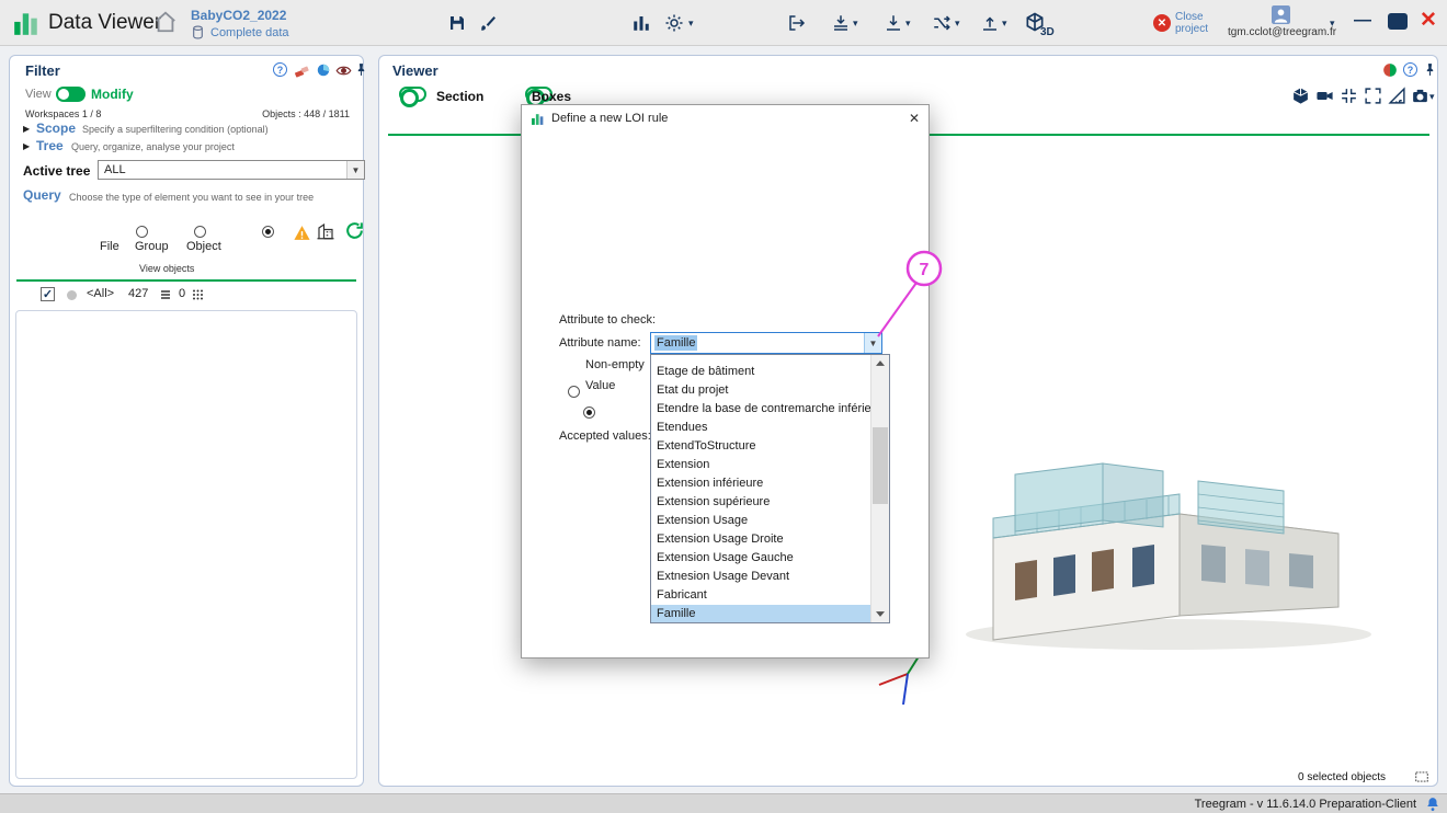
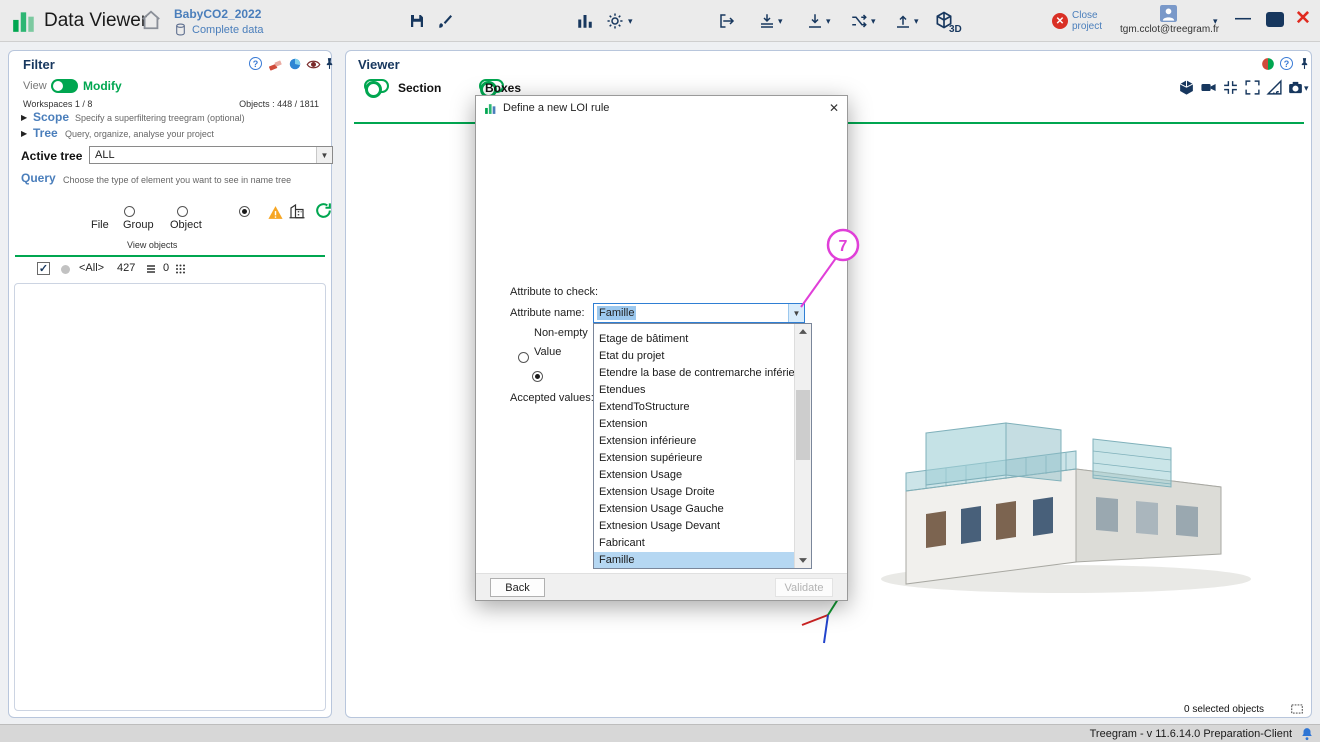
  Data Viewe
  BabyCO2_2022
  Complete data
  ▾
  ▾
  ▾
  ▾
  ▾
  3D
  ✕
  Close project
  tgm.cclot@treegram.fr
  ▾
  —
  ✕
  Filter
  ?
  View
  Modify
  Workspaces 1 / 8
  Objects : 448 / 1811
  ▶
  Scope
- Specify a superfiltering condition (optional)
+ Specify a superfiltering treegram (optional)
  ▶
  Tree
  Query, organize, analyse your project
  Active tree
  ALL
  ▼
  Query
- Choose the type of element you want to see in your tree
+ Choose the type of element you want to see in name tree
  File
  Group
  Object
  View objects
  ✓
  <All>
  427
  0
  Viewer
  ?
  Section
  Boxes
  ▾
  0 selected objects
  Define a new LOI rule
  ✕
  Attribute to check:
  Attribute name:
  Famille
  ▼
  Non-empty
  Value
  Accepted values
  Etage de bâtiment
  Etat du projet
  Etendre la base de contremarche inférie
  Etendues
  ExtendToStructure
  Extension
  Extension inférieure
  Extension supérieure
  Extension Usage
  Extension Usage Droite
  Extension Usage Gauche
  Extnesion Usage Devant
  Fabricant
  Famille
+ Back
+ Validate
  7
  Treegram - v 11.6.14.0 Preparation-Client
